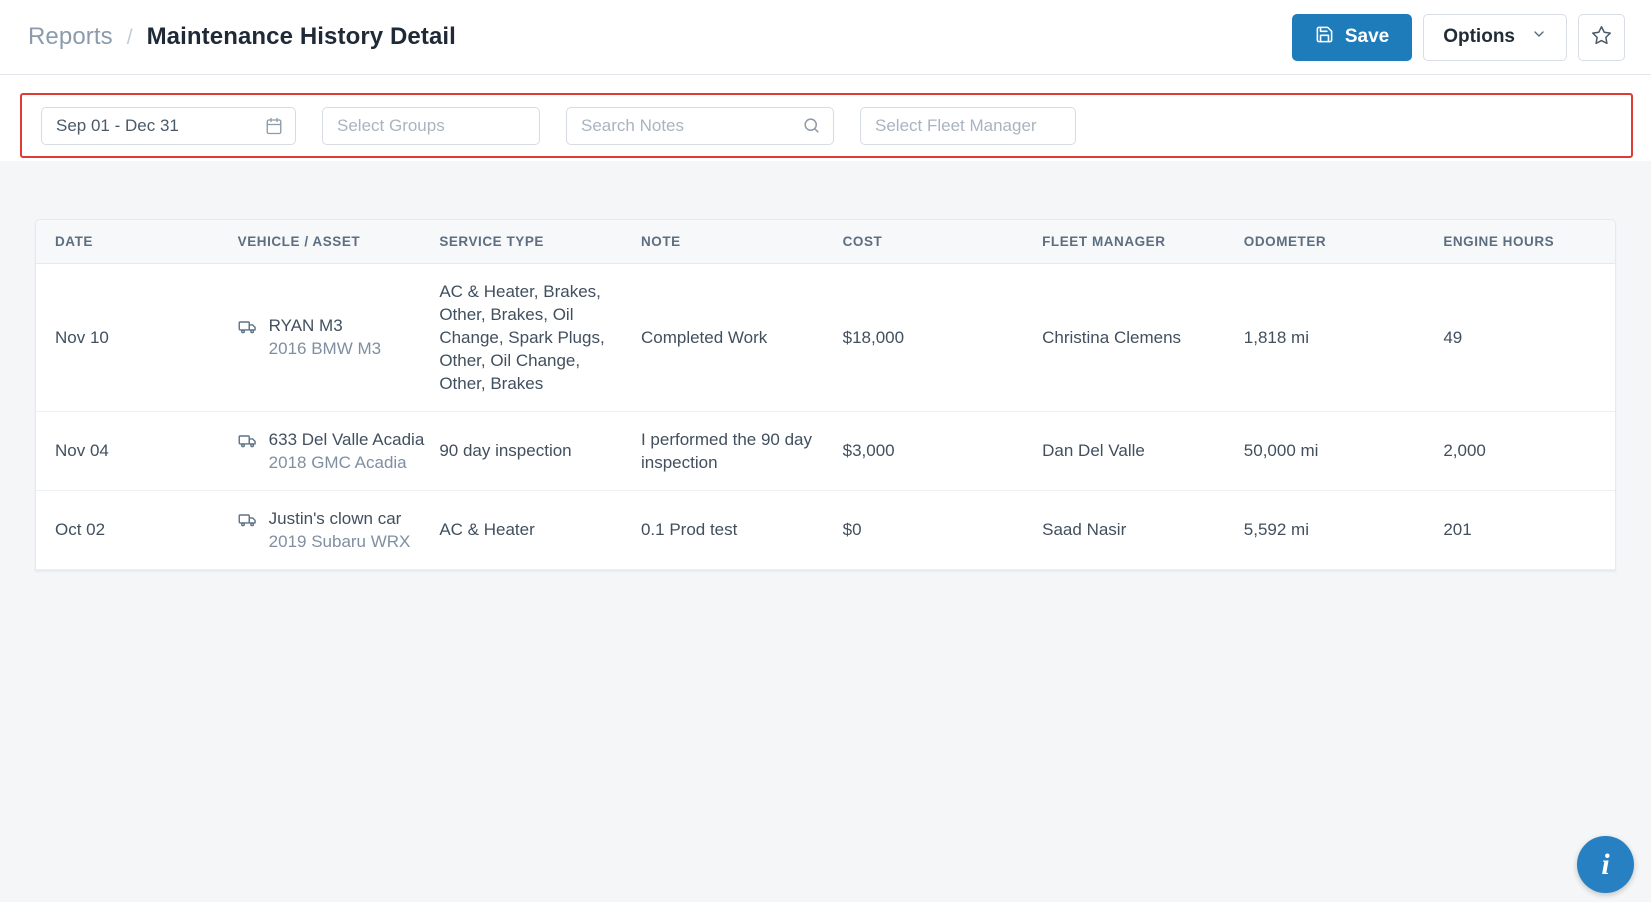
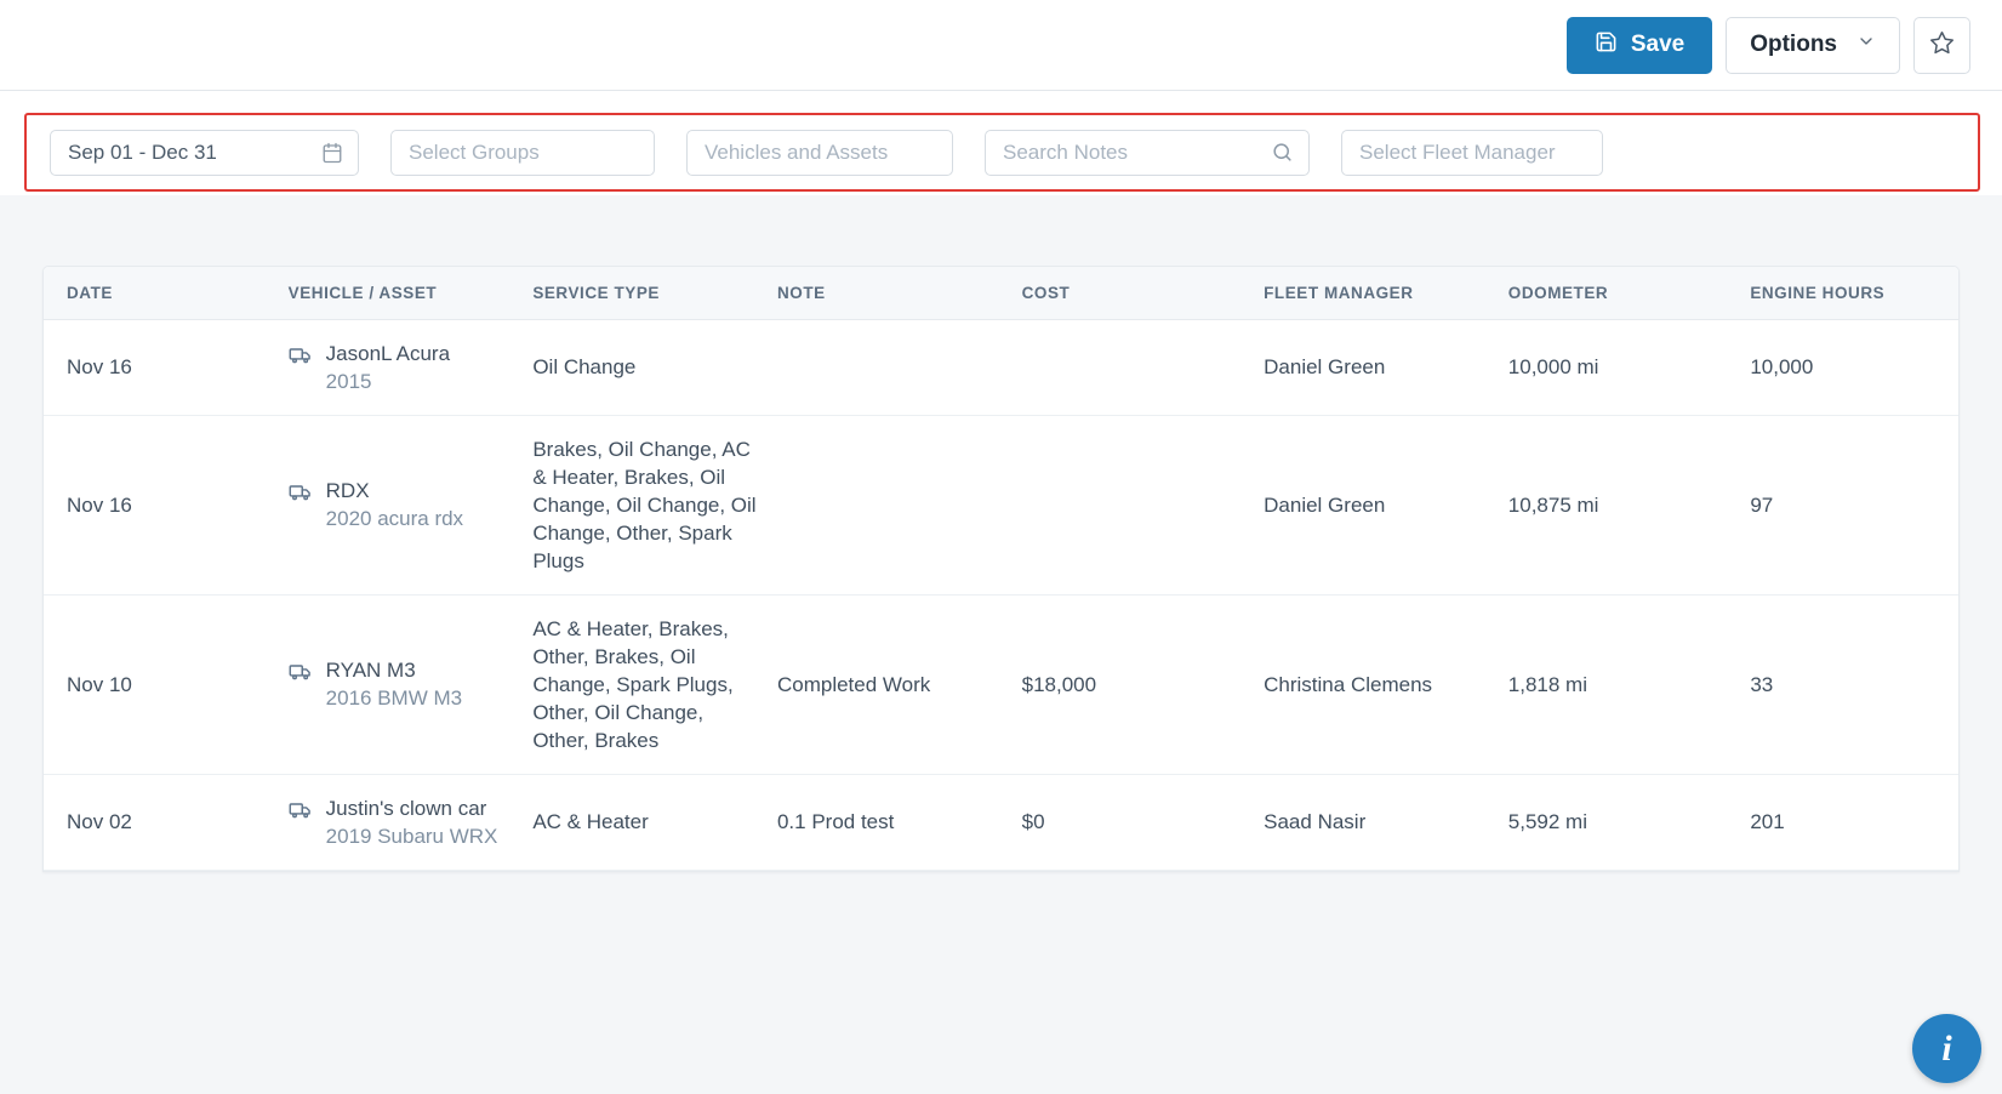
- Reports
- /
- Maintenance History Detail
  Save
  Options
  Sep 01 - Dec 31
  Select Groups
+ Vehicles and Assets
  Search Notes
  Select Fleet Manager
  DATE	VEHICLE / ASSET	SERVICE TYPE	NOTE	COST	FLEET MANAGER	ODOMETER	ENGINE HOURS
+ Nov 16	JasonL Acura2015	Oil Change			Daniel Green	10,000 mi	10,000
+ Nov 16	RDX2020 acura rdx	Brakes, Oil Change, AC & Heater, Brakes, Oil Change, Oil Change, Oil Change, Other, Spark Plugs			Daniel Green	10,875 mi	97
- Nov 10	RYAN M32016 BMW M3	AC & Heater, Brakes, Other, Brakes, Oil Change, Spark Plugs, Other, Oil Change, Other, Brakes	Completed Work	$18,000	Christina Clemens	1,818 mi	49
+ Nov 10	RYAN M32016 BMW M3	AC & Heater, Brakes, Other, Brakes, Oil Change, Spark Plugs, Other, Oil Change, Other, Brakes	Completed Work	$18,000	Christina Clemens	1,818 mi	33
- Nov 04	633 Del Valle Acadia2018 GMC Acadia	90 day inspection	I performed the 90 day inspection	$3,000	Dan Del Valle	50,000 mi	2,000
- Oct 02	Justin's clown car2019 Subaru WRX	AC & Heater	0.1 Prod test	$0	Saad Nasir	5,592 mi	201
+ Nov 02	Justin's clown car2019 Subaru WRX	AC & Heater	0.1 Prod test	$0	Saad Nasir	5,592 mi	201
  i
